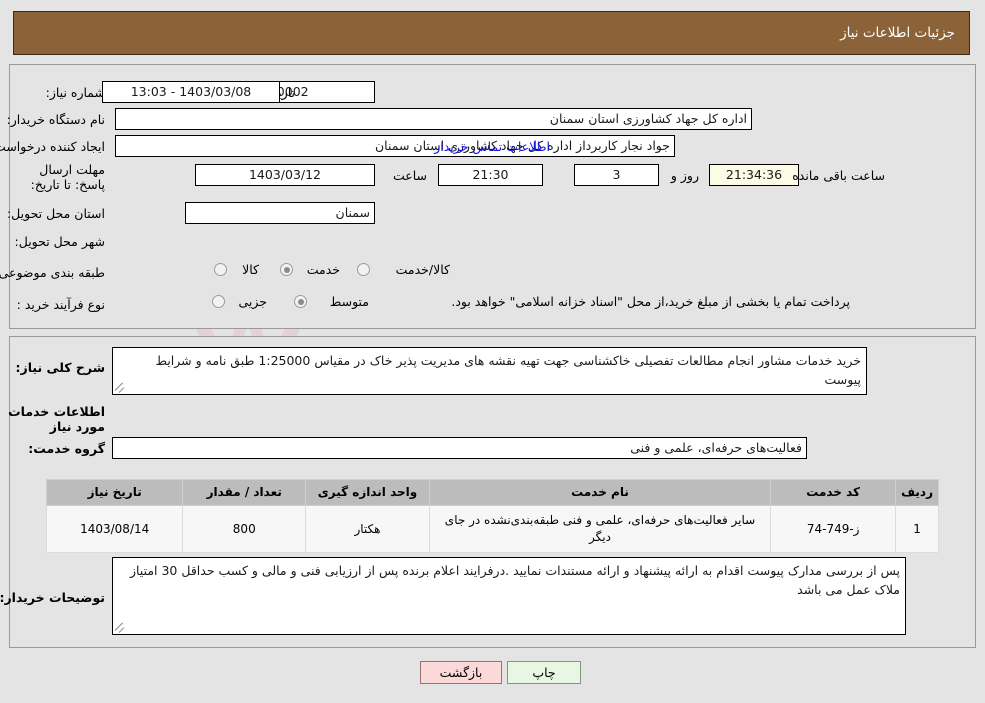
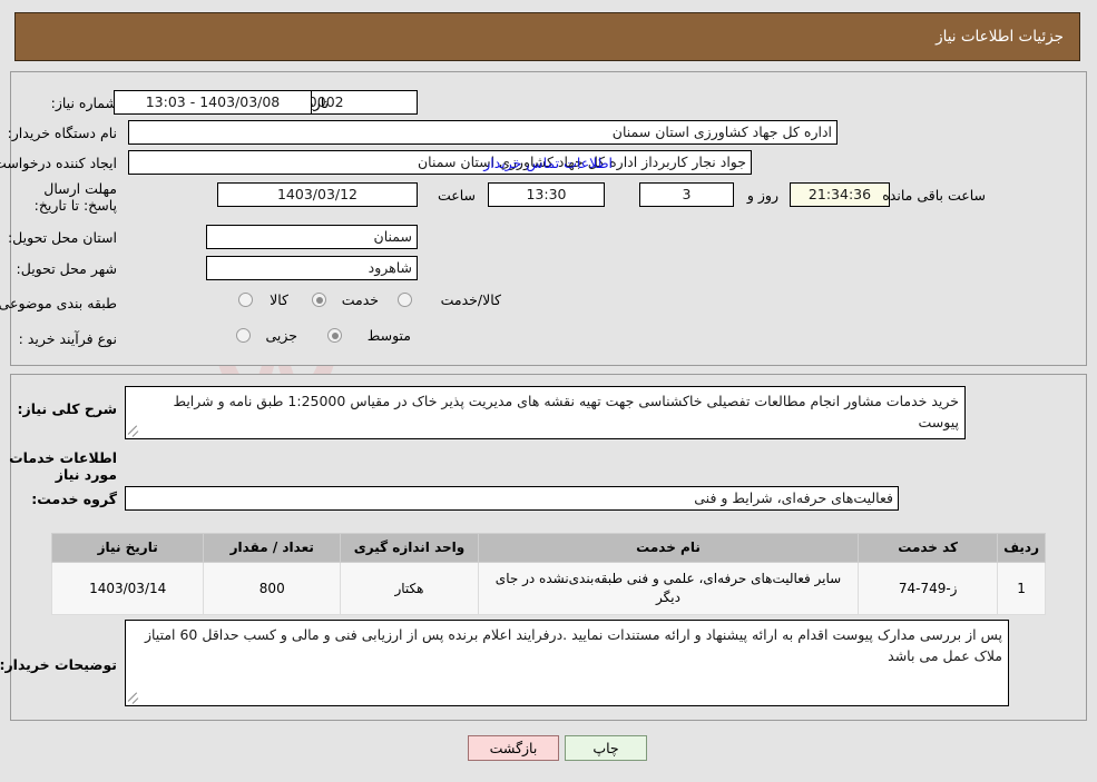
  جزئیات اطلاعات نیاز
  شماره نیاز:
  1403/03/08 - 13:03
  نام دستگاه خریدار:
  اداره کل جهاد کشاورزی استان سمنان
  ایجاد کننده درخواست
  جواد نجار کاربرداز اداره کل جهاد کشاورزی استان سمنان
  اطلاعات تماس خریدار
  مهلت ارسال پاسخ: تا تاریخ:
  1403/03/12
  ساعت
- 21:30
+ 13:30
  3
  روز و
  21:34:36
  ساعت باقی مانده
  استان محل تحویل:
  سمنان
  شهر محل تحویل:
+ شاهرود
  طبقه بندی موضوعی
  کالا
  خدمت
  کالا/خدمت
  نوع فرآیند خرید :
  جزیی
  متوسط
- پرداخت تمام یا بخشی از مبلغ خرید،از محل "اسناد خزانه اسلامی" خواهد بود.
  شرح کلی نیاز:
  خرید خدمات مشاور انجام مطالعات تفصیلی خاکشناسی جهت تهیه نقشه های مدیریت پذیر خاک در مقیاس 1:25000 طبق نامه و شرایط پیوست
  اطلاعات خدمات مورد نیاز
  گروه خدمت:
- فعالیت‌های حرفه‌ای، علمی و فنی
+ فعالیت‌های حرفه‌ای، شرایط و فنی
  ردیف	کد خدمت	نام خدمت	واحد اندازه گیری	تعداد / مقدار	تاریخ نیاز
- 1	ز-749-74	سایر فعالیت‌های حرفه‌ای، علمی و فنی طبقه‌بندی‌نشده در جای دیگر	هکتار	800	1403/08/14
+ 1	ز-749-74	سایر فعالیت‌های حرفه‌ای، علمی و فنی طبقه‌بندی‌نشده در جای دیگر	هکتار	800	1403/03/14
  توضیحات خریدار:
- پس از بررسی مدارک پیوست اقدام به ارائه پیشنهاد و ارائه مستندات نمایید .درفرایند اعلام برنده پس از ارزیابی فنی و مالی و کسب حداقل 30 امتیاز ملاک عمل می باشد
+ پس از بررسی مدارک پیوست اقدام به ارائه پیشنهاد و ارائه مستندات نمایید .درفرایند اعلام برنده پس از ارزیابی فنی و مالی و کسب حداقل 60 امتیاز ملاک عمل می باشد
  چاپ
  بازگشت
